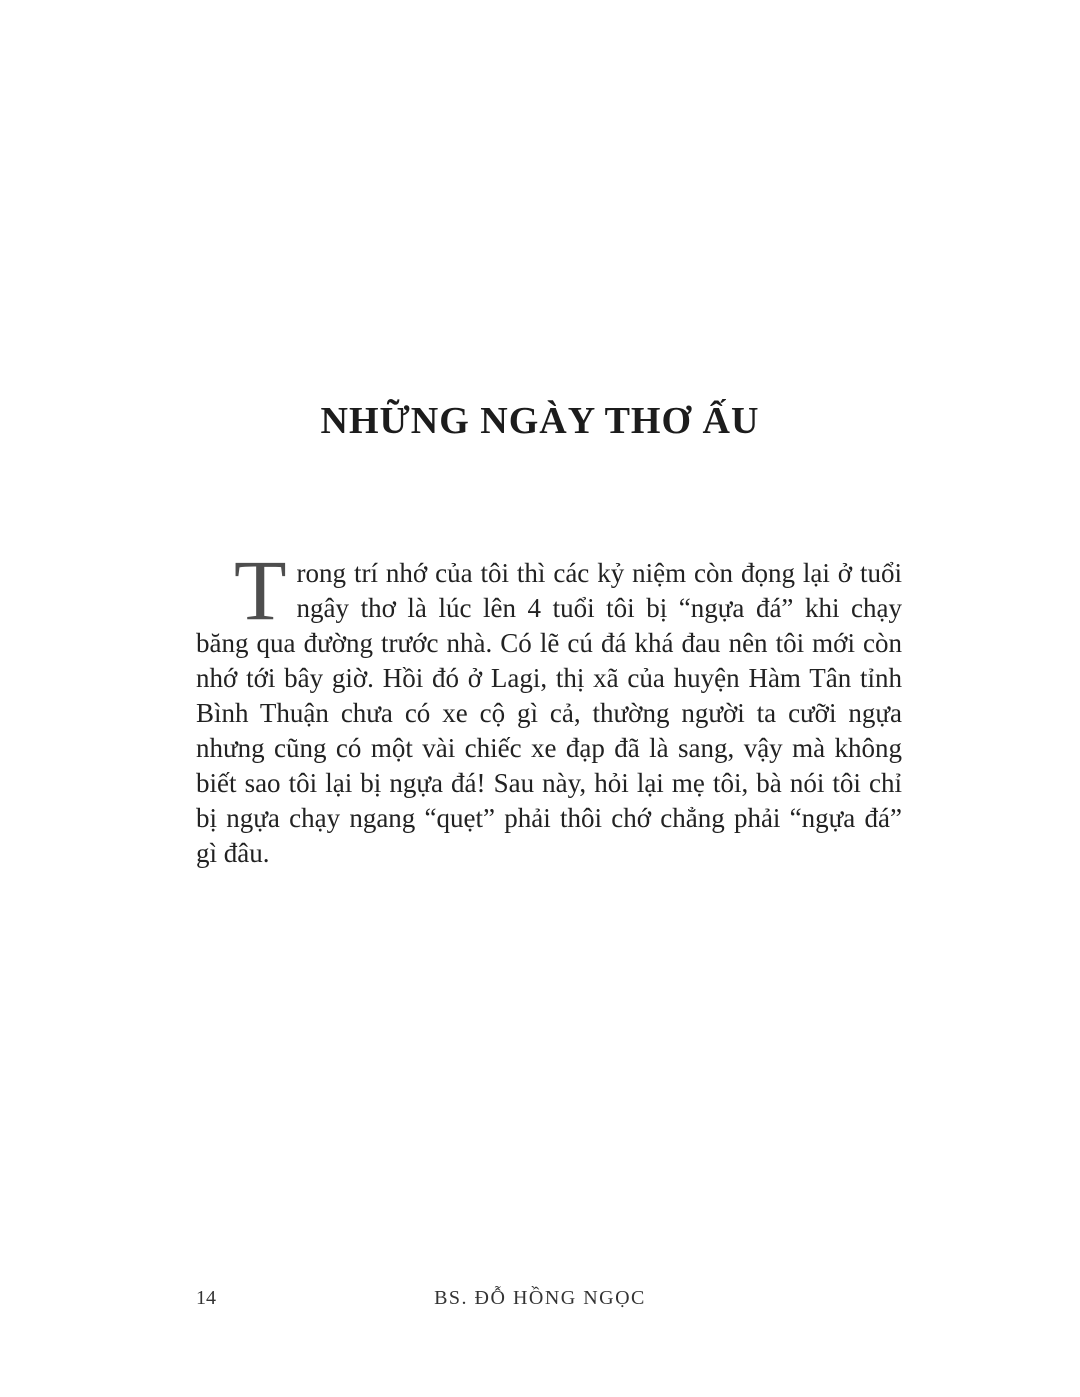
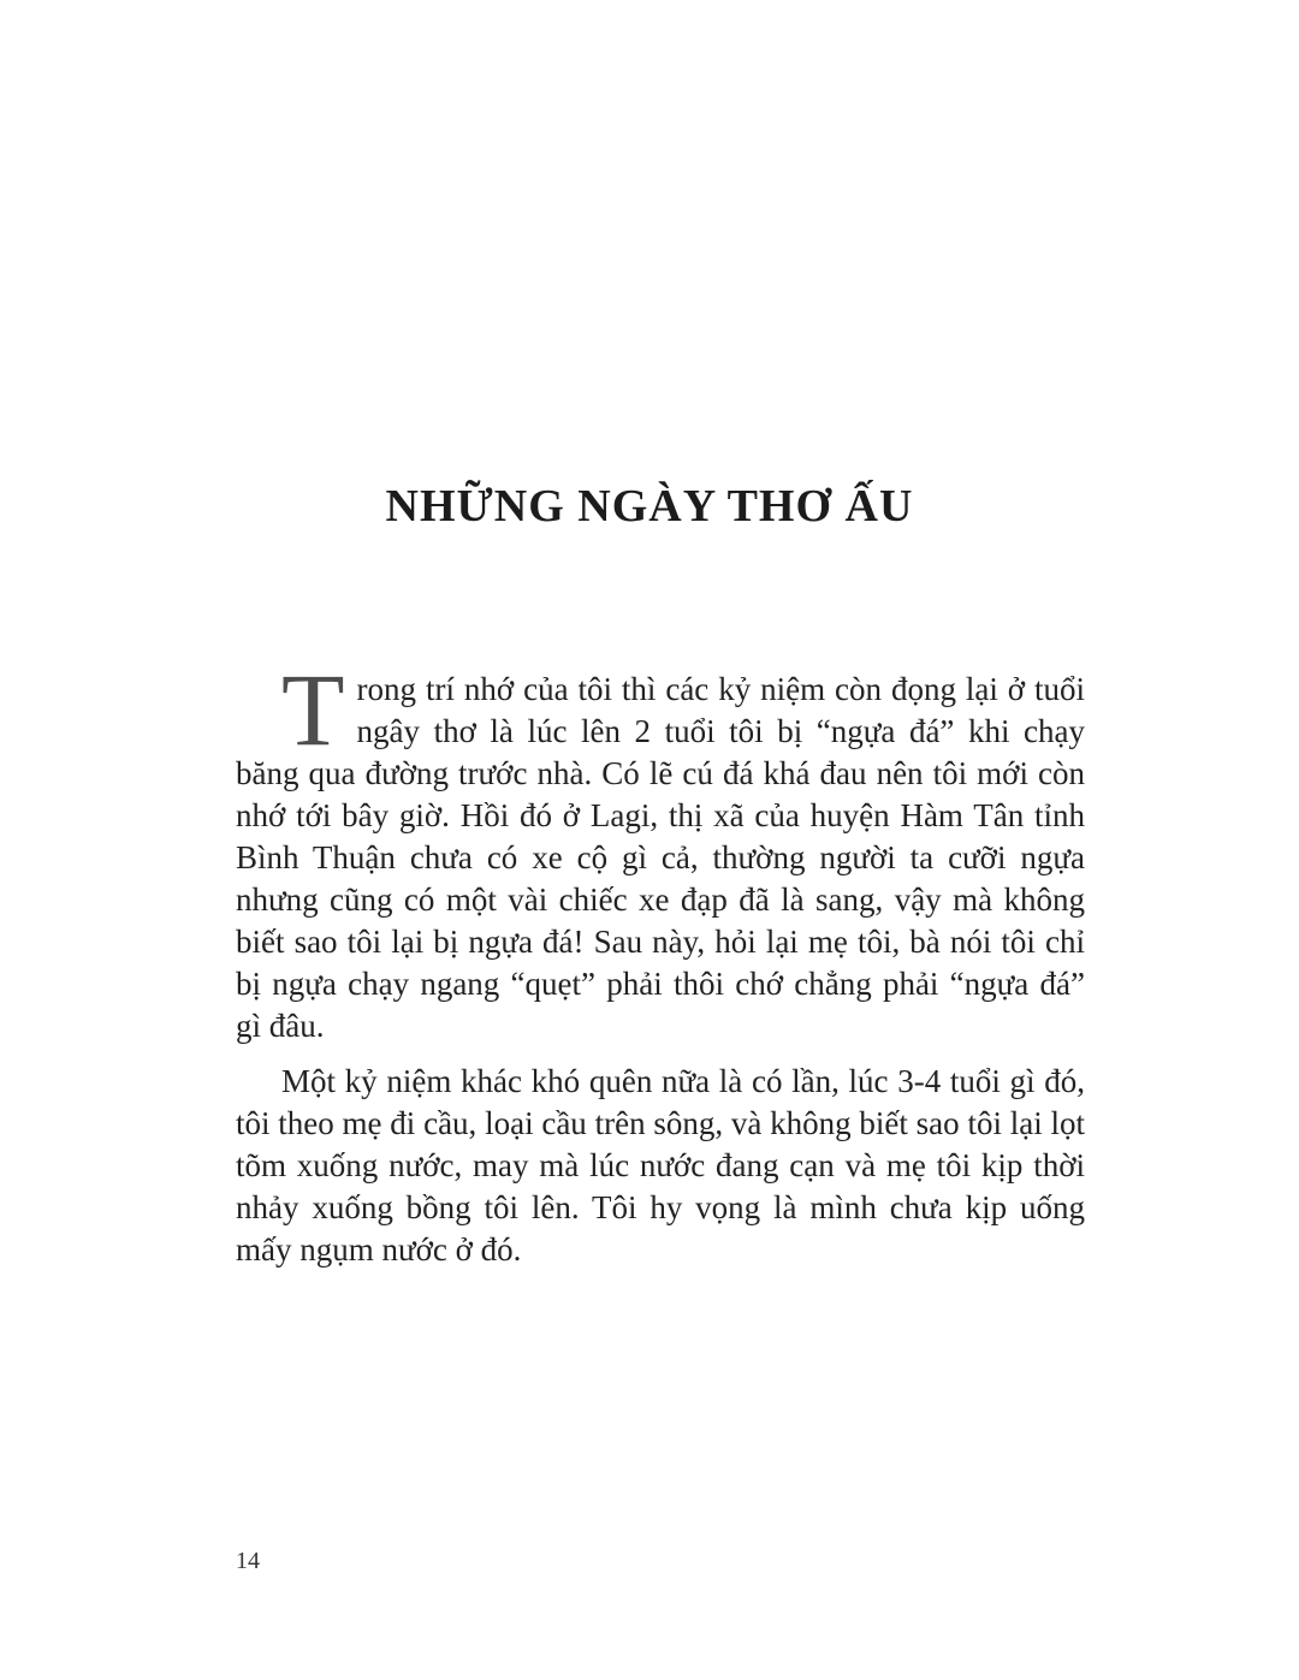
  NHỮNG NGÀY THƠ ẤU
  T
- rong trí nhớ của tôi thì các kỷ niệm còn đọng lại ở tuổi ngây thơ là lúc lên 4 tuổi tôi bị “ngựa đá” khi chạy băng qua đường trước nhà. Có lẽ cú đá khá đau nên tôi mới còn nhớ tới bây giờ. Hồi đó ở Lagi, thị xã của huyện Hàm Tân tỉnh Bình Thuận chưa có xe cộ gì cả, thường người ta cưỡi ngựa nhưng cũng có một vài chiếc xe đạp đã là sang, vậy mà không biết sao tôi lại bị ngựa đá! Sau này, hỏi lại mẹ tôi, bà nói tôi chỉ bị ngựa chạy ngang “quẹt” phải thôi chớ chẳng phải “ngựa đá” gì đâu.
+ rong trí nhớ của tôi thì các kỷ niệm còn đọng lại ở tuổi ngây thơ là lúc lên 2 tuổi tôi bị “ngựa đá” khi chạy băng qua đường trước nhà. Có lẽ cú đá khá đau nên tôi mới còn nhớ tới bây giờ. Hồi đó ở Lagi, thị xã của huyện Hàm Tân tỉnh Bình Thuận chưa có xe cộ gì cả, thường người ta cưỡi ngựa nhưng cũng có một vài chiếc xe đạp đã là sang, vậy mà không biết sao tôi lại bị ngựa đá! Sau này, hỏi lại mẹ tôi, bà nói tôi chỉ bị ngựa chạy ngang “quẹt” phải thôi chớ chẳng phải “ngựa đá” gì đâu.
+ Một kỷ niệm khác khó quên nữa là có lần, lúc 3-4 tuổi gì đó, tôi theo mẹ đi cầu, loại cầu trên sông, và không biết sao tôi lại lọt tõm xuống nước, may mà lúc nước đang cạn và mẹ tôi kịp thời nhảy xuống bồng tôi lên. Tôi hy vọng là mình chưa kịp uống mấy ngụm nước ở đó.
  14
- BS. ĐỖ HỒNG NGỌC
